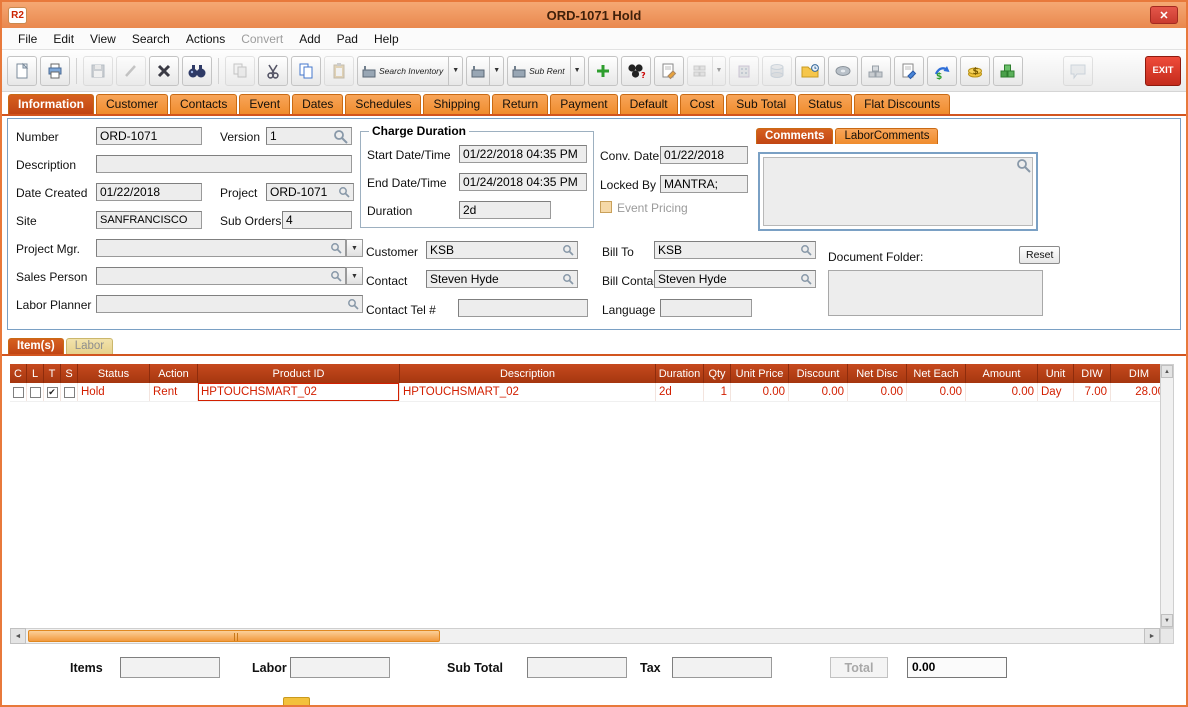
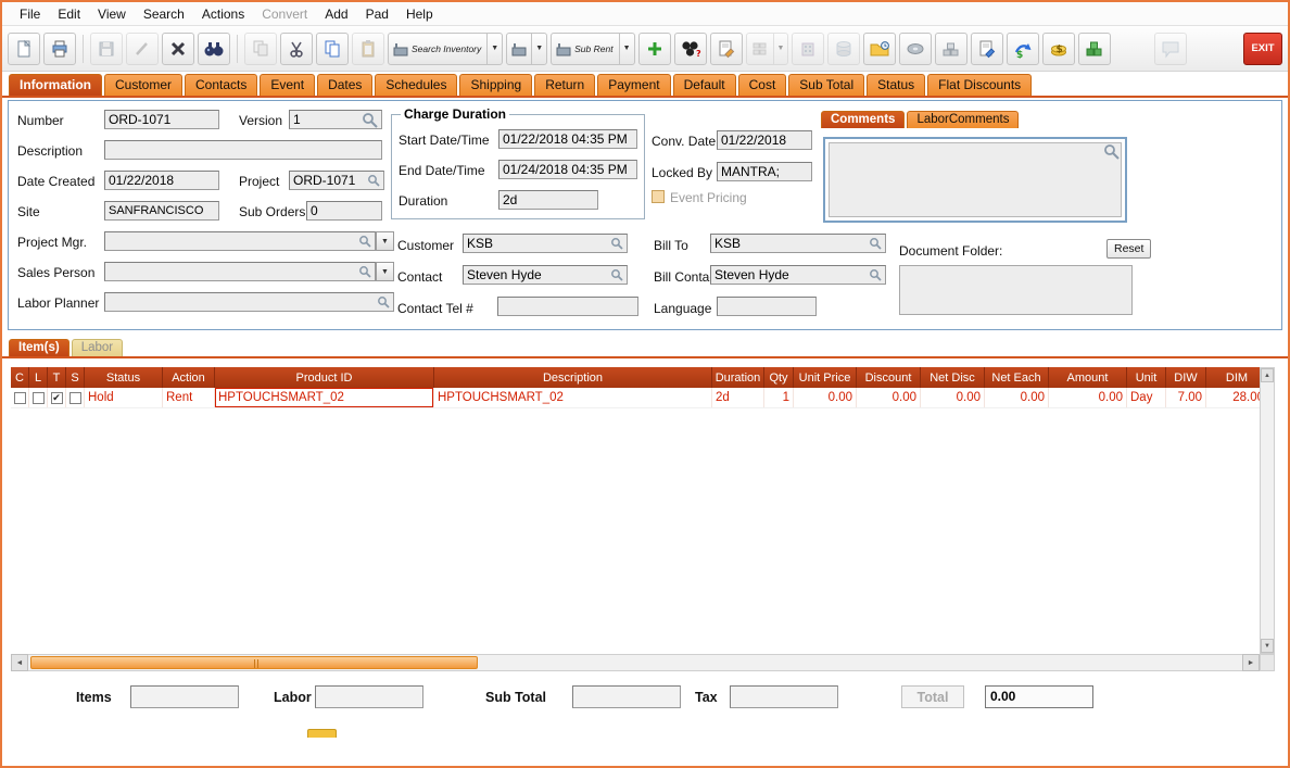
- R2
- ORD-1071 Hold
- ✕
  File
  Edit
  View
  Search
  Actions
  Convert
  Add
  Pad
  Help
  Search Inventory
  Sub Rent
  ?
  $
  $
  EXIT
  Information
  Customer
  Contacts
  Event
  Dates
  Schedules
  Shipping
  Return
  Payment
  Default
  Cost
  Sub Total
  Status
  Flat Discounts
  Number
  ORD-1071
  Version
  1
  Description
  Date Created
  01/22/2018
  Project
  ORD-1071
  Site
  SANFRANCISCO
  Sub Orders
- 4
+ 0
  Project Mgr.
  Sales Person
  Labor Planner
  Charge Duration
  Start Date/Time
  01/22/2018 04:35 PM
  End Date/Time
  01/24/2018 04:35 PM
  Duration
  2d
  Conv. Date
  01/22/2018
  Locked By
  MANTRA;
  Event Pricing
  Customer
  KSB
  Bill To
  KSB
  Contact
  Steven Hyde
  Bill Conta
  Steven Hyde
  Contact Tel #
  Language
  Comments
  LaborComments
  Document Folder:
  Reset
  Item(s)
  Labor
  C
  L
  T
  S
  Status
  Action
  Product ID
  Description
  Duration
  Qty
  Unit Price
  Discount
  Net Disc
  Net Each
  Amount
  Unit
  DIW
  DIM
  ✔
  Hold
  Rent
  HPTOUCHSMART_02
  HPTOUCHSMART_02
  2d
  1
  0.00
  0.00
  0.00
  0.00
  0.00
  Day
  7.00
  28.0
  Items
  Labor
  Sub Total
  Tax
  Total
  0.00
